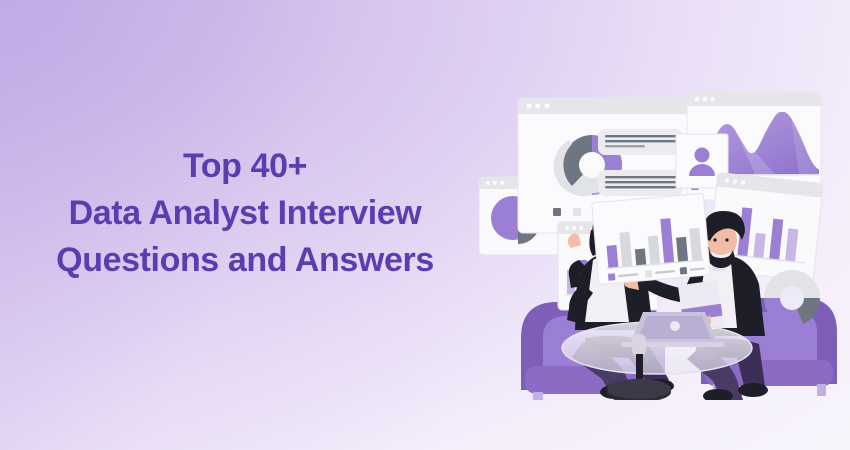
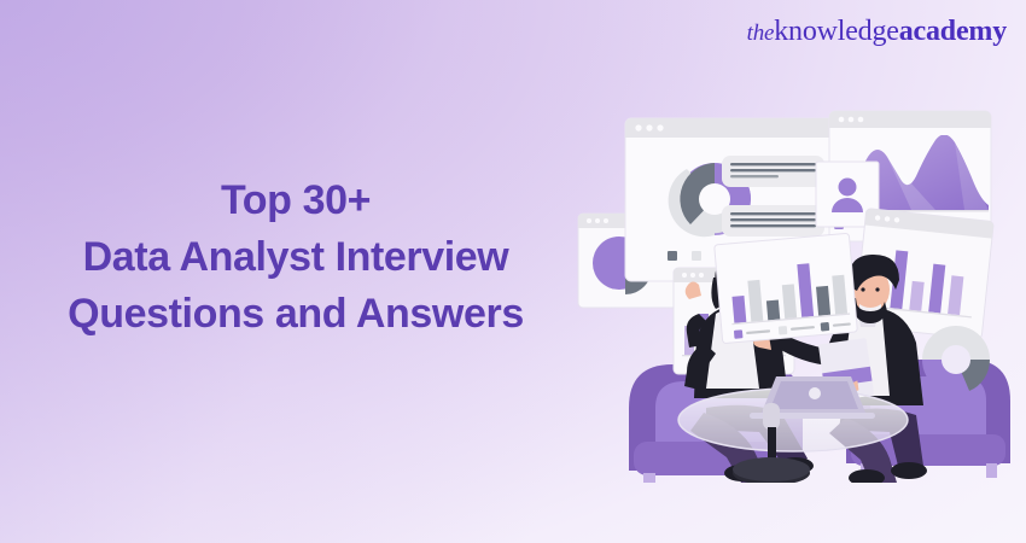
+ theknowledgeacademy
- Top 40+
+ Top 30+
  Data Analyst Interview
  Questions and Answers
